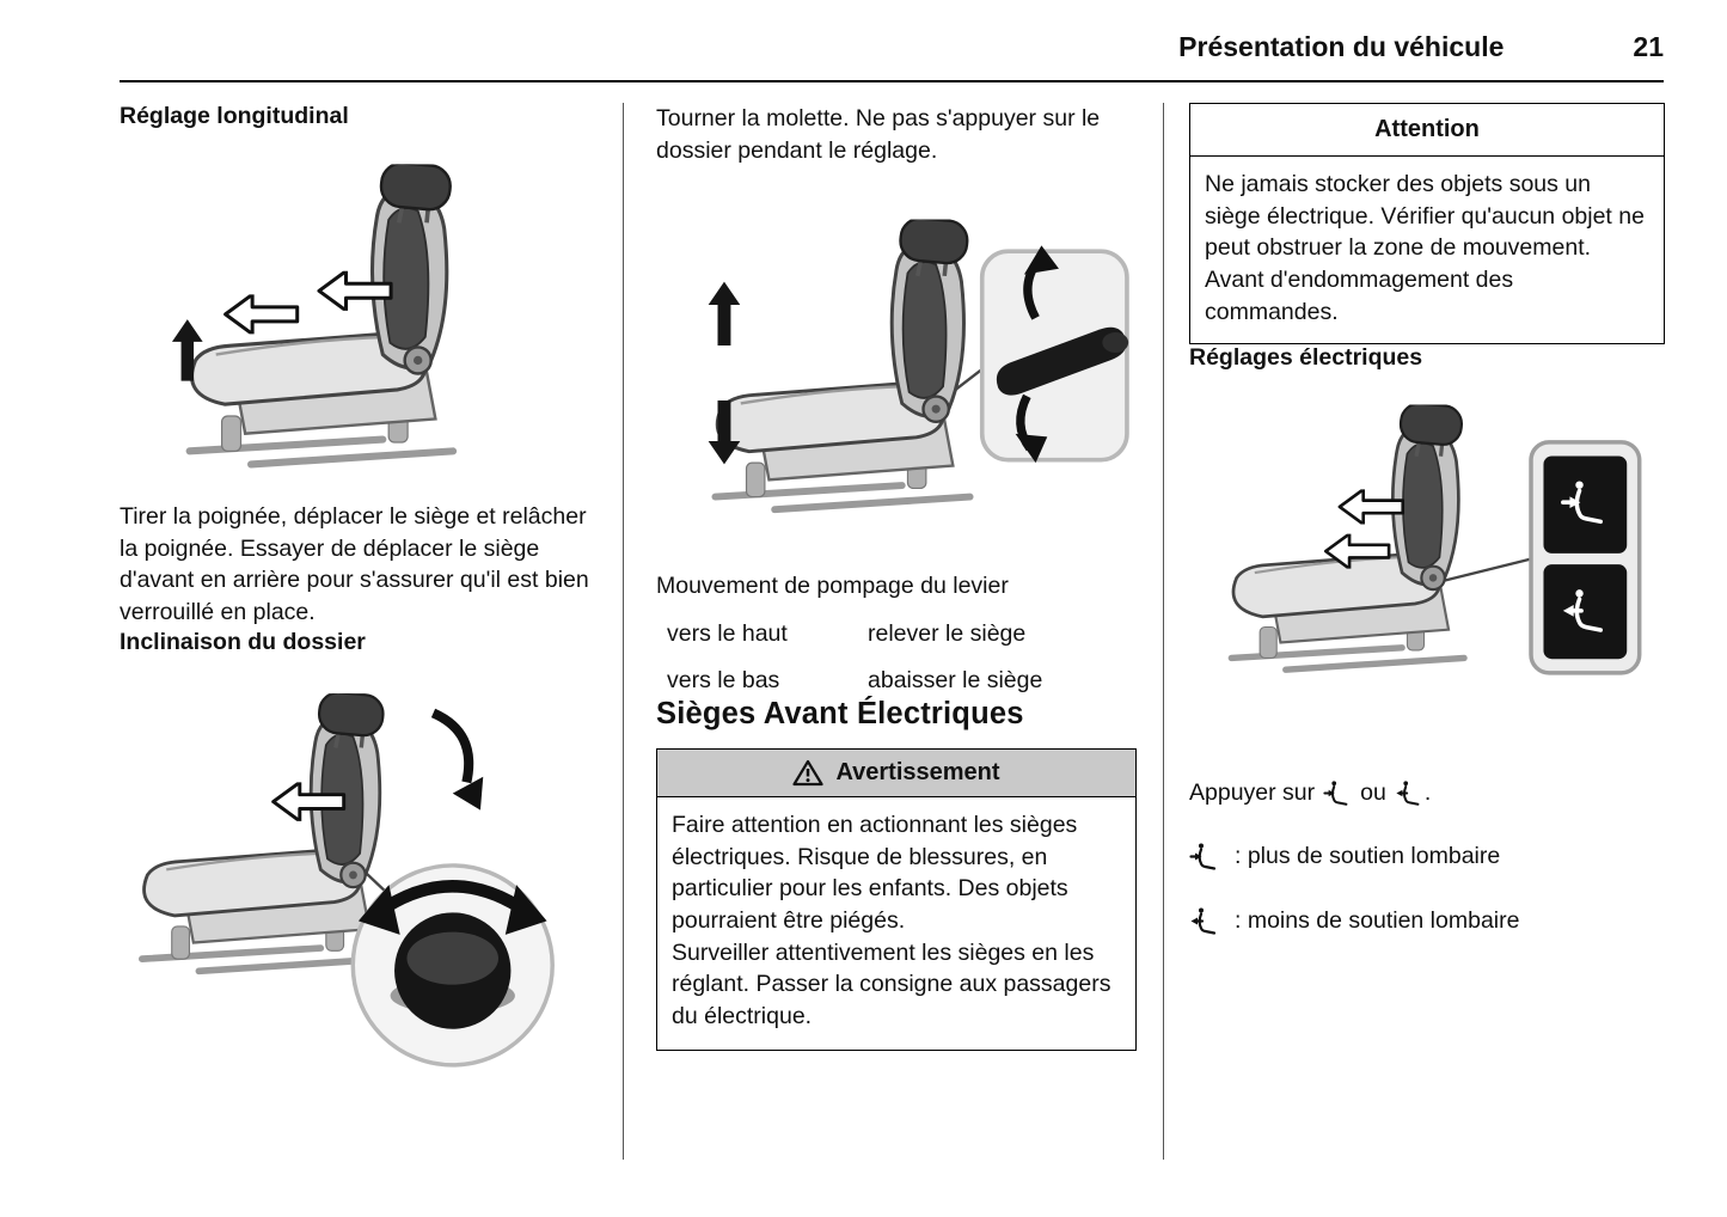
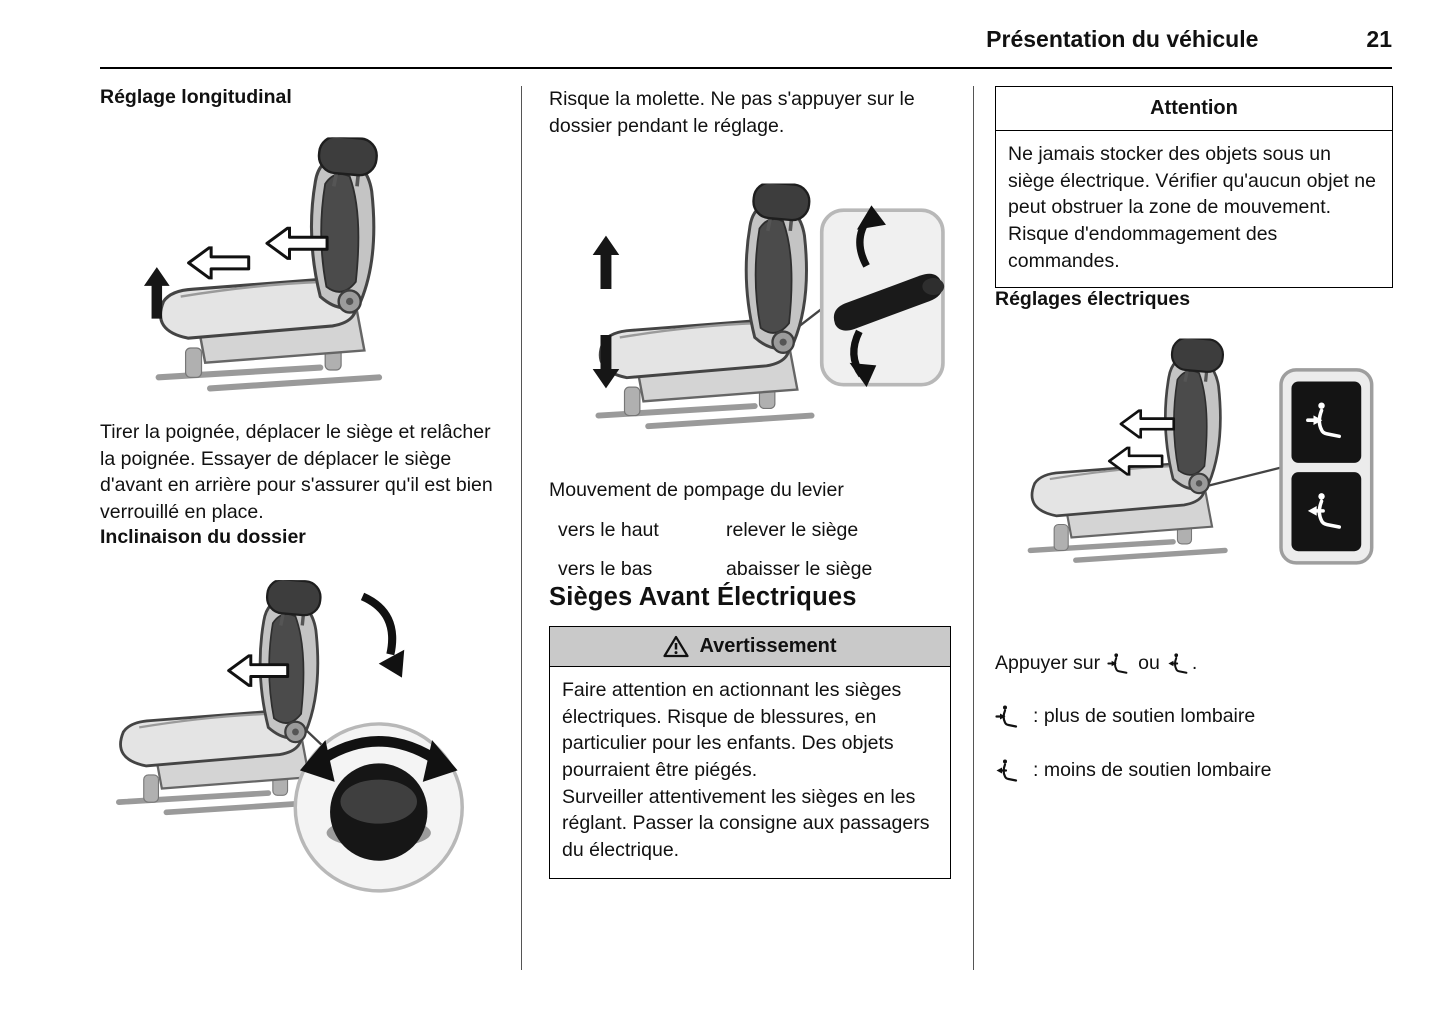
  Présentation du véhicule
  21
  Réglage longitudinal
  Tirer la poignée, déplacer le siège et relâcher la poignée. Essayer de déplacer le siège d'avant en arrière pour s'assurer qu'il est bien verrouillé en place.
  Inclinaison du dossier
- Tourner la molette. Ne pas s'appuyer sur le dossier pendant le réglage.
+ Risque la molette. Ne pas s'appuyer sur le dossier pendant le réglage.
  Mouvement de pompage du levier
  vers le haut
  relever le siège
  vers le bas
  abaisser le siège
  Sièges Avant Électriques
  Avertissement
  Faire attention en actionnant les sièges électriques. Risque de blessures, en particulier pour les enfants. Des objets pourraient être piégés.
  Surveiller attentivement les sièges en les réglant. Passer la consigne aux passagers du électrique.
  Attention
- Ne jamais stocker des objets sous un siège électrique. Vérifier qu'aucun objet ne peut obstruer la zone de mouvement. Avant d'endommagement des commandes.
+ Ne jamais stocker des objets sous un siège électrique. Vérifier qu'aucun objet ne peut obstruer la zone de mouvement. Risque d'endommagement des commandes.
  Réglages électriques
  Appuyer sur
  ou
  .
  : plus de soutien lombaire
  : moins de soutien lombaire
